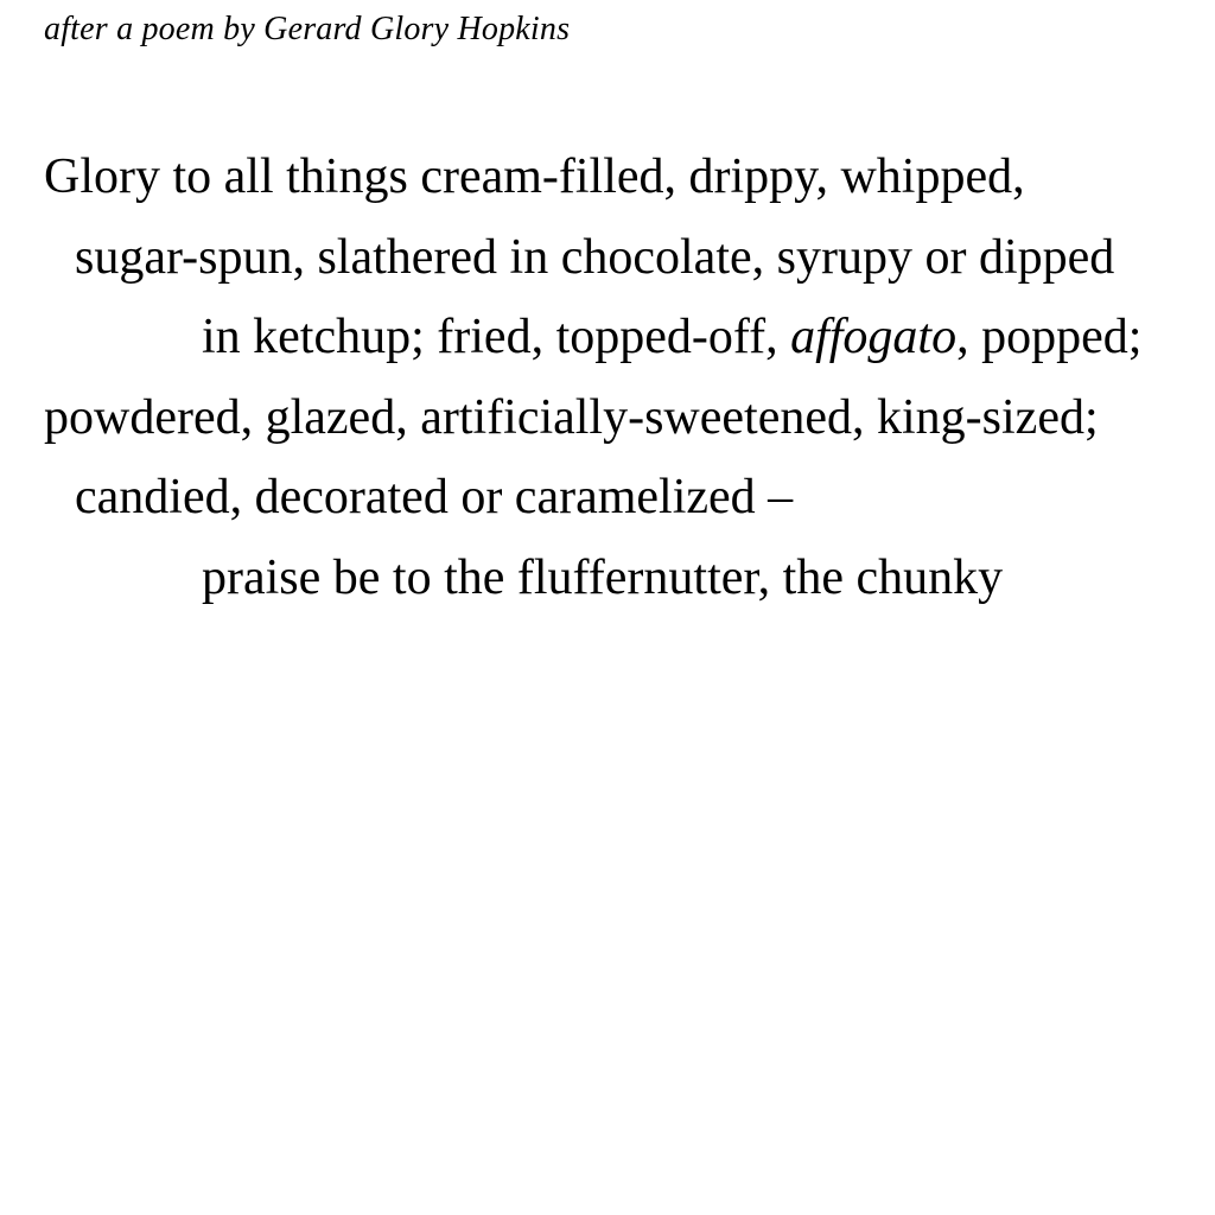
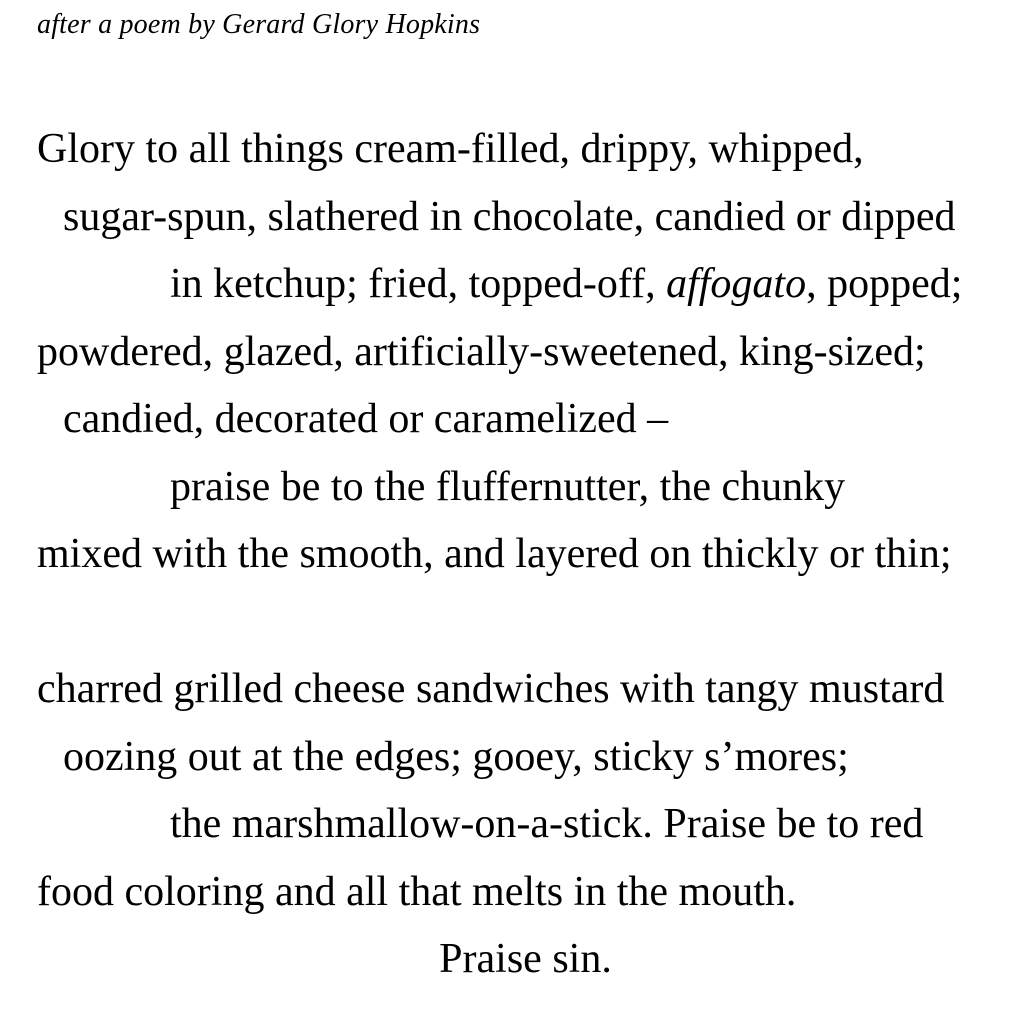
  after a poem by Gerard Glory Hopkins
  Glory to all things cream-filled, drippy, whipped,
- sugar-spun, slathered in chocolate, syrupy or dipped
+ sugar-spun, slathered in chocolate, candied or dipped
  in ketchup; fried, topped-off, affogato, popped;
  powdered, glazed, artificially-sweetened, king-sized;
  candied, decorated or caramelized –
  praise be to the fluffernutter, the chunky
+ mixed with the smooth, and layered on thickly or thin;
+ charred grilled cheese sandwiches with tangy mustard
+ oozing out at the edges; gooey, sticky s’mores;
+ the marshmallow-on-a-stick. Praise be to red
+ food coloring and all that melts in the mouth.
+ Praise sin.
